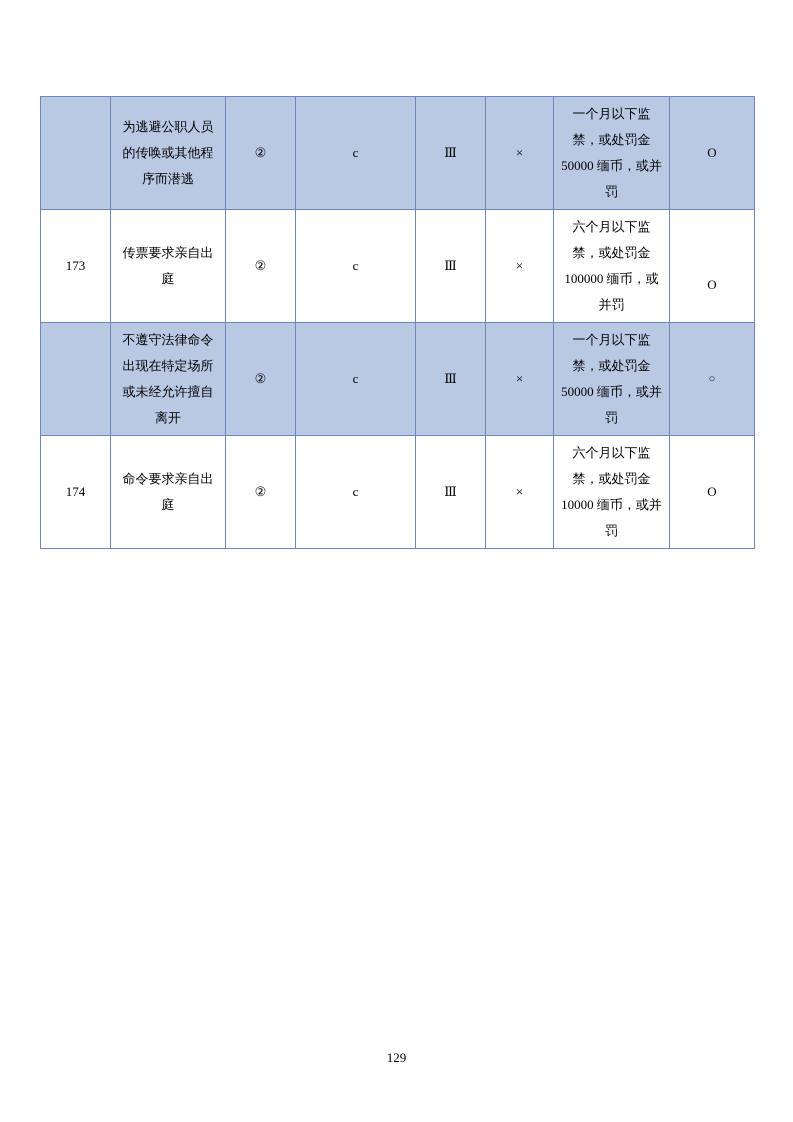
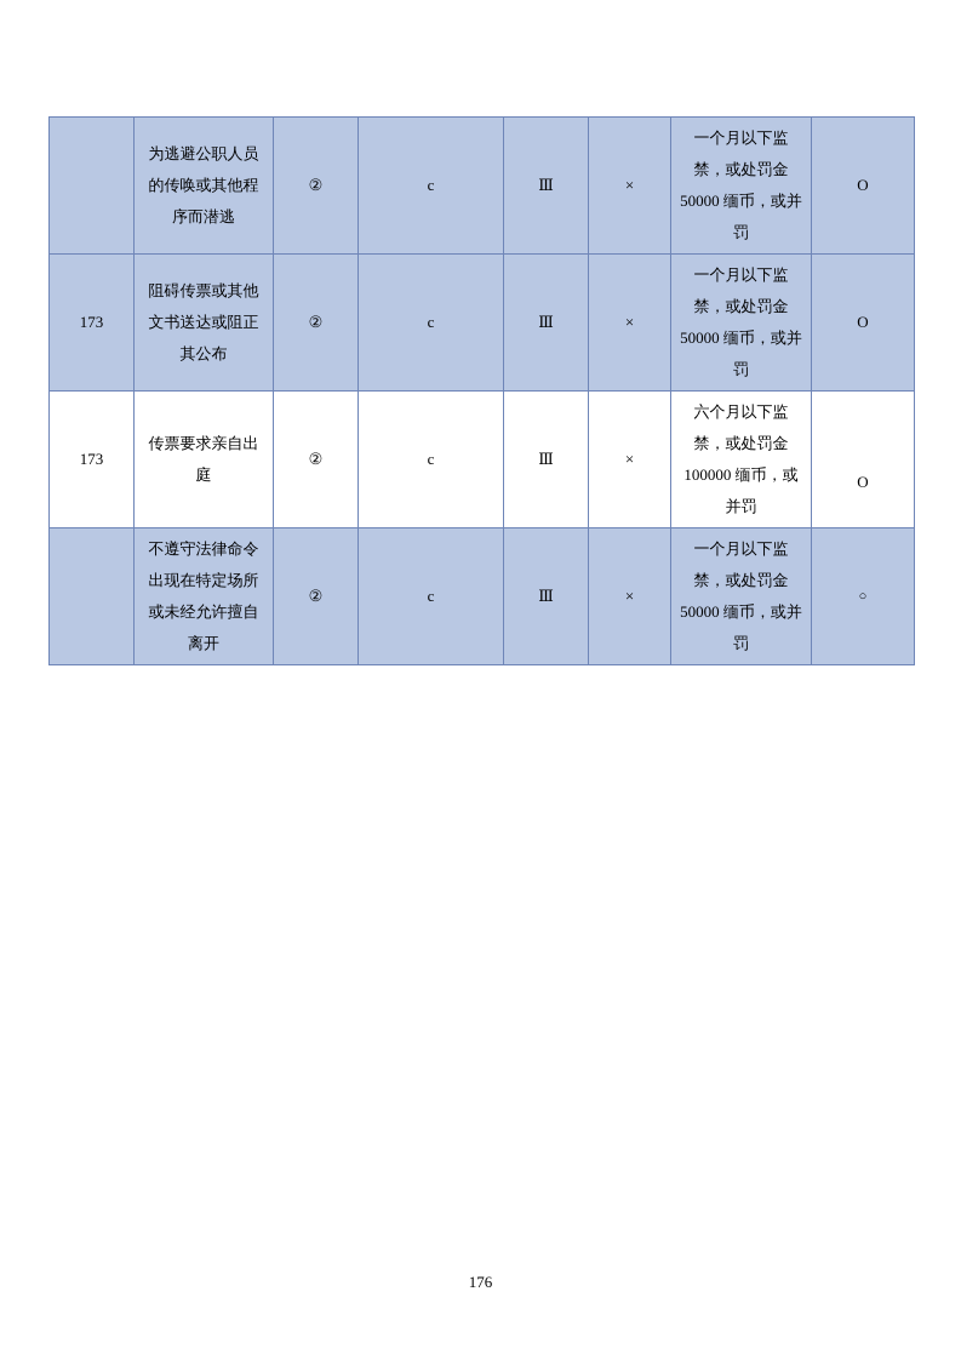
  	为逃避公职人员的传唤或其他程序而潜逃	②	c	Ⅲ	×	一个月以下监禁，或处罚金 50000 缅币，或并罚	O
+ 173	阻碍传票或其他文书送达或阻正其公布	②	c	Ⅲ	×	一个月以下监禁，或处罚金 50000 缅币，或并罚	O
  173	传票要求亲自出庭	②	c	Ⅲ	×	六个月以下监禁，或处罚金 100000 缅币，或并罚	O
  	不遵守法律命令出现在特定场所或未经允许擅自离开	②	c	Ⅲ	×	一个月以下监禁，或处罚金 50000 缅币，或并罚	○
- 174	命令要求亲自出庭	②	c	Ⅲ	×	六个月以下监禁，或处罚金 10000 缅币，或并罚	O
- 129
+ 176
